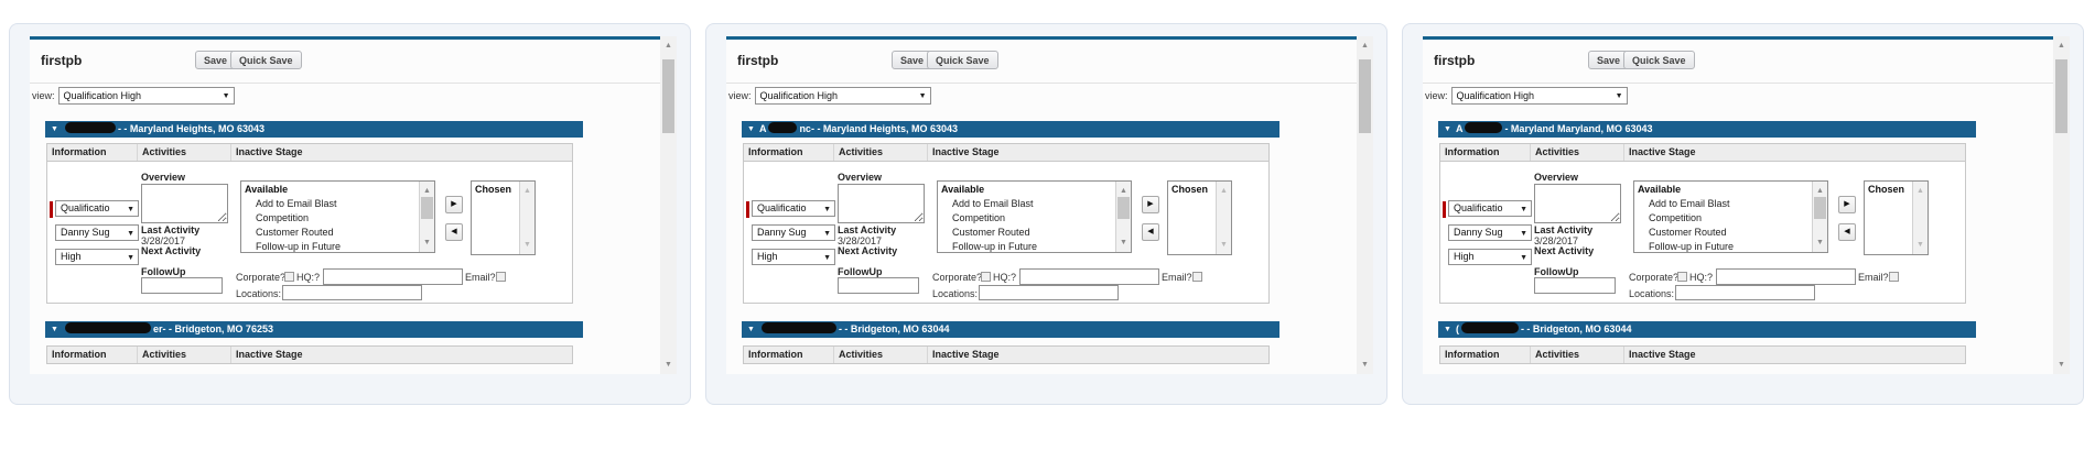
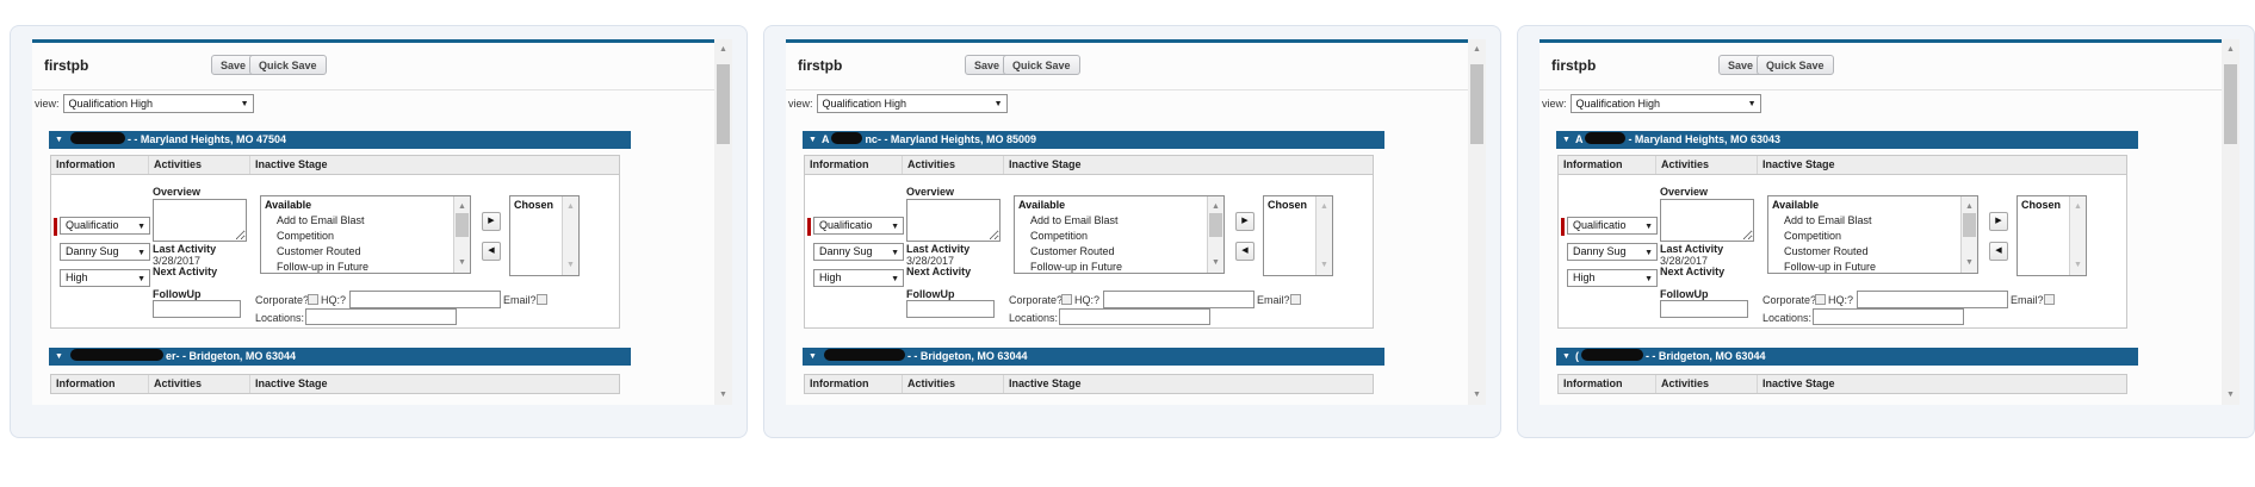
  firstpb
  Save
  Quick Save
  view:
  Qualification High
- - - Maryland Heights, MO 63043
+ - - Maryland Heights, MO 47504
  Information
  Activities
  Inactive Stage
  Qualificatio
  Danny Sug
  High
  Overview
  Last Activity
  3/28/2017
  Next Activity
  FollowUp
  Available
  Add to Email Blast
  Competition
  Customer Routed
  Follow-up in Future
  Chosen
  Corporate?
  HQ:?
  Email?
  Locations:
- er- - Bridgeton, MO 76253
+ er- - Bridgeton, MO 63044
  Information
  Activities
  Inactive Stage
  firstpb
  Save
  Quick Save
  view:
  Qualification High
- A nc- - Maryland Heights, MO 63043
+ A nc- - Maryland Heights, MO 85009
  Information
  Activities
  Inactive Stage
  Qualificatio
  Danny Sug
  High
  Overview
  Last Activity
  3/28/2017
  Next Activity
  FollowUp
  Available
  Add to Email Blast
  Competition
  Customer Routed
  Follow-up in Future
  Chosen
  Corporate?
  HQ:?
  Email?
  Locations:
  - - Bridgeton, MO 63044
  Information
  Activities
  Inactive Stage
  firstpb
  Save
  Quick Save
  view:
  Qualification High
- A - Maryland Maryland, MO 63043
+ A - Maryland Heights, MO 63043
  Information
  Activities
  Inactive Stage
  Qualificatio
  Danny Sug
  High
  Overview
  Last Activity
  3/28/2017
  Next Activity
  FollowUp
  Available
  Add to Email Blast
  Competition
  Customer Routed
  Follow-up in Future
  Chosen
  Corporate?
  HQ:?
  Email?
  Locations:
  ( - - Bridgeton, MO 63044
  Information
  Activities
  Inactive Stage
